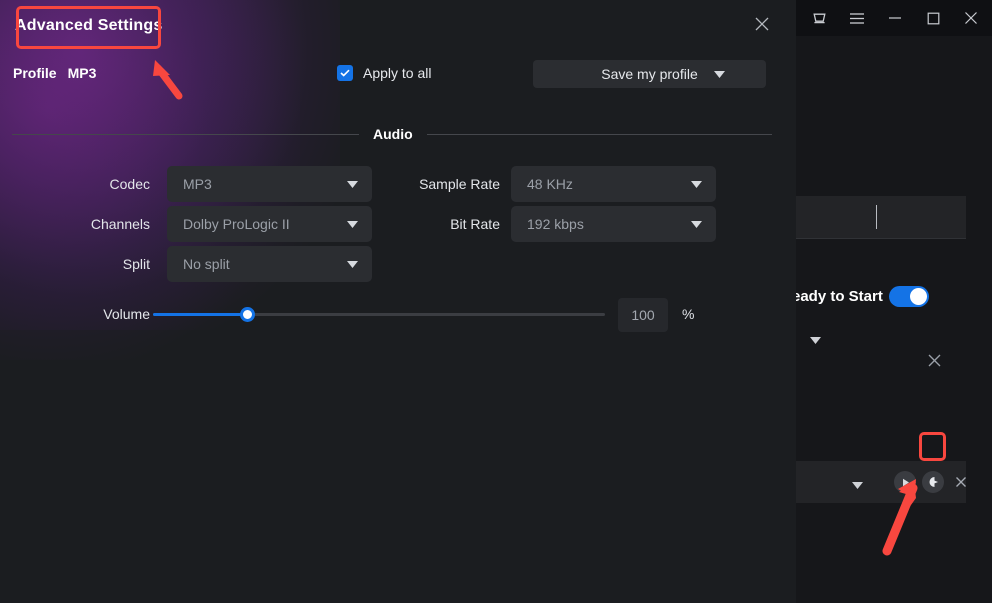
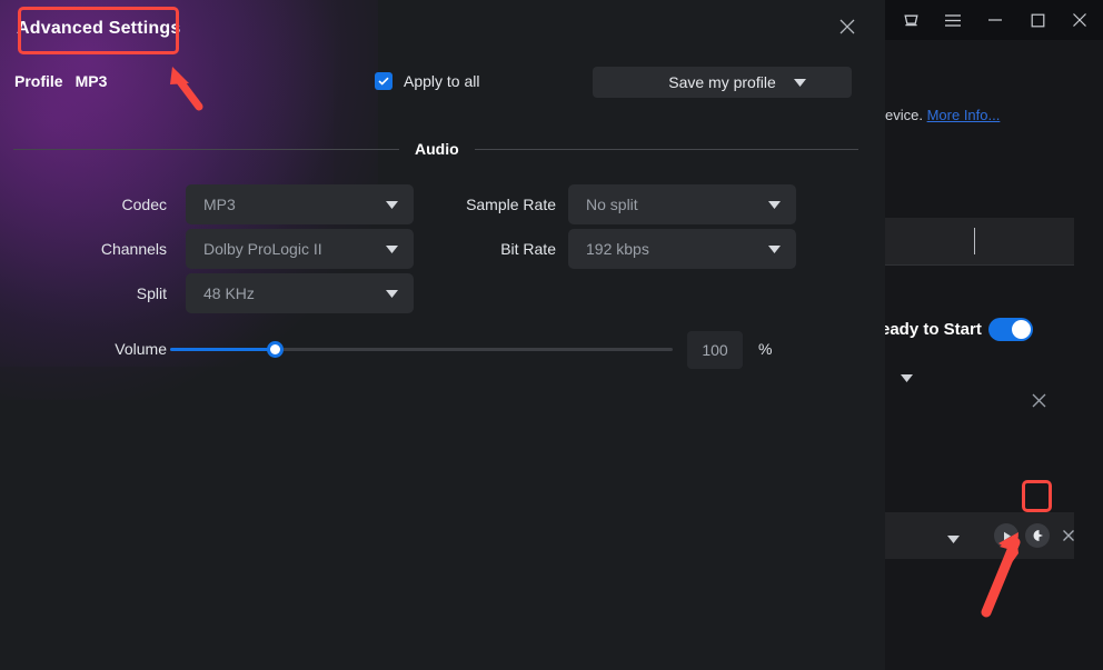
+ evice. More Info...
  eady to Start
  Advanced Settings
  Profile
  MP3
  Apply to all
  Save my profile
  Audio
  Codec
  MP3
  Channels
  Dolby ProLogic II
  Split
- No split
+ 48 KHz
  Sample Rate
- 48 KHz
+ No split
  Bit Rate
  192 kbps
  Volume
  100
  %
